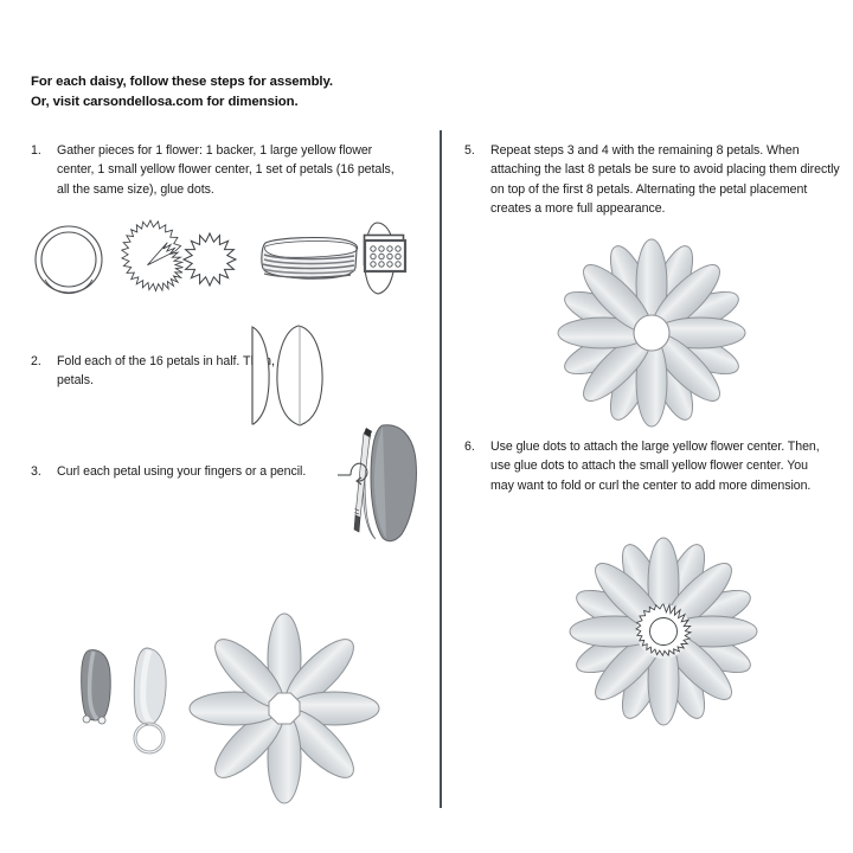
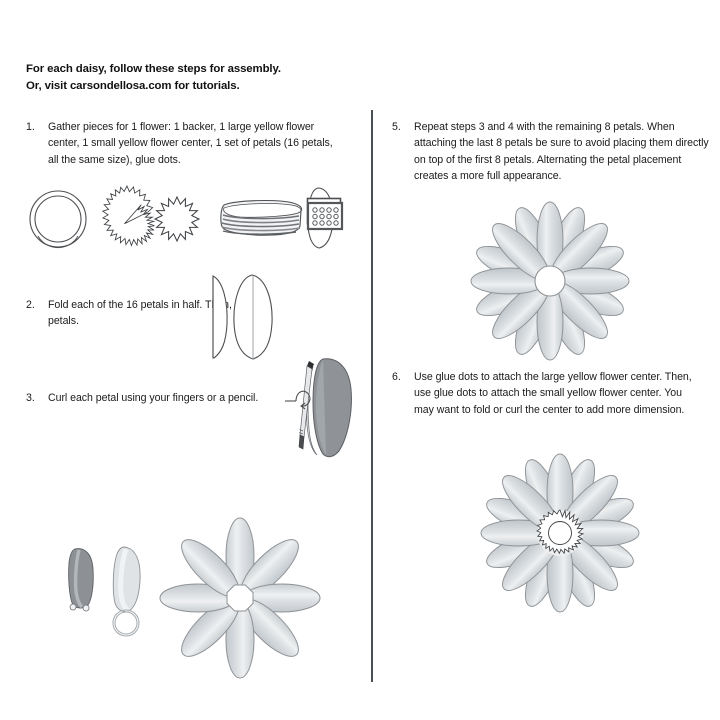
  For each daisy, follow these steps for assembly.
- Or, visit carsondellosa.com for dimension.
+ Or, visit carsondellosa.com for tutorials.
  1.
  Gather pieces for 1 flower: 1 backer, 1 large yellow flower center, 1 small yellow flower center, 1 set of petals (16 petals, all the same size), glue dots.
  2.
  Fold each of the 16 petals in half. T, petals.
  3.
  Curl each petal using your fingers or a pencil.
  5.
  Repeat steps 3 and 4 with the remaining 8 petals. When attaching the last 8 petals be sure to avoid placing them directly on top of the first 8 petals. Alternating the petal placement creates a more full appearance.
  6.
  Use glue dots to attach the large yellow flower center. Then, use glue dots to attach the small yellow flower center. You may want to fold or curl the center to add more dimension.
